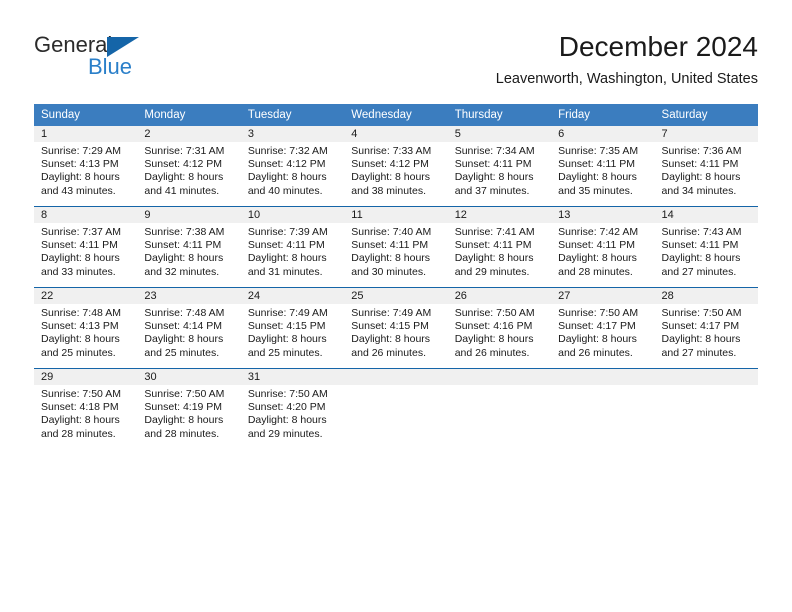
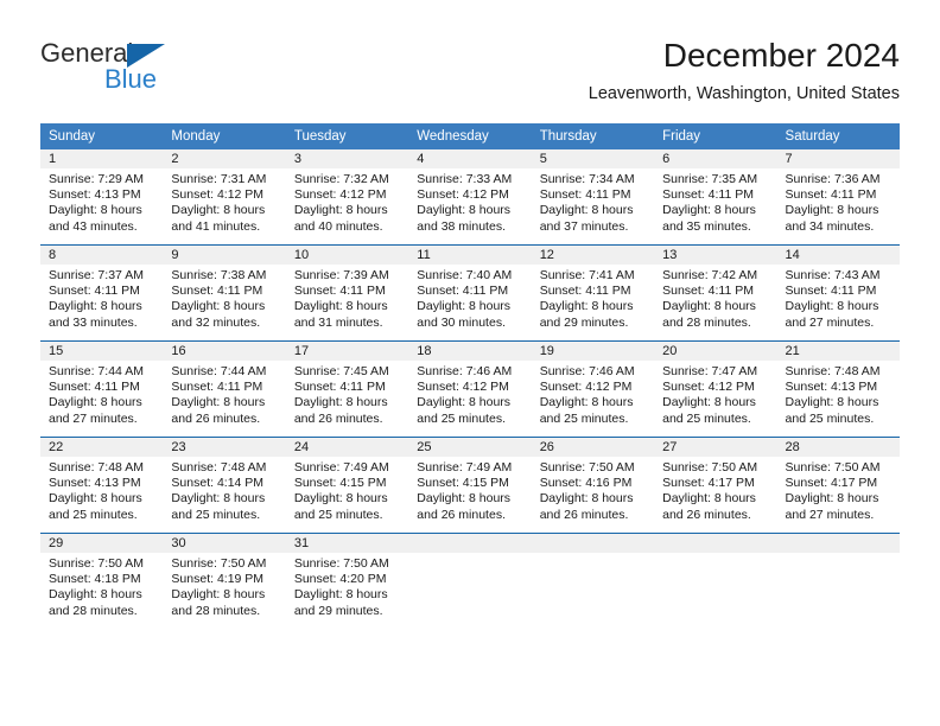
  General
  Blue
  December 2024
  Leavenworth, Washington, United States
  Sunday	Monday	Tuesday	Wednesday	Thursday	Friday	Saturday
  1Sunrise: 7:29 AMSunset: 4:13 PMDaylight: 8 hoursand 43 minutes.	2Sunrise: 7:31 AMSunset: 4:12 PMDaylight: 8 hoursand 41 minutes.	3Sunrise: 7:32 AMSunset: 4:12 PMDaylight: 8 hoursand 40 minutes.	4Sunrise: 7:33 AMSunset: 4:12 PMDaylight: 8 hoursand 38 minutes.	5Sunrise: 7:34 AMSunset: 4:11 PMDaylight: 8 hoursand 37 minutes.	6Sunrise: 7:35 AMSunset: 4:11 PMDaylight: 8 hoursand 35 minutes.	7Sunrise: 7:36 AMSunset: 4:11 PMDaylight: 8 hoursand 34 minutes.
  8Sunrise: 7:37 AMSunset: 4:11 PMDaylight: 8 hoursand 33 minutes.	9Sunrise: 7:38 AMSunset: 4:11 PMDaylight: 8 hoursand 32 minutes.	10Sunrise: 7:39 AMSunset: 4:11 PMDaylight: 8 hoursand 31 minutes.	11Sunrise: 7:40 AMSunset: 4:11 PMDaylight: 8 hoursand 30 minutes.	12Sunrise: 7:41 AMSunset: 4:11 PMDaylight: 8 hoursand 29 minutes.	13Sunrise: 7:42 AMSunset: 4:11 PMDaylight: 8 hoursand 28 minutes.	14Sunrise: 7:43 AMSunset: 4:11 PMDaylight: 8 hoursand 27 minutes.
+ 15Sunrise: 7:44 AMSunset: 4:11 PMDaylight: 8 hoursand 27 minutes.	16Sunrise: 7:44 AMSunset: 4:11 PMDaylight: 8 hoursand 26 minutes.	17Sunrise: 7:45 AMSunset: 4:11 PMDaylight: 8 hoursand 26 minutes.	18Sunrise: 7:46 AMSunset: 4:12 PMDaylight: 8 hoursand 25 minutes.	19Sunrise: 7:46 AMSunset: 4:12 PMDaylight: 8 hoursand 25 minutes.	20Sunrise: 7:47 AMSunset: 4:12 PMDaylight: 8 hoursand 25 minutes.	21Sunrise: 7:48 AMSunset: 4:13 PMDaylight: 8 hoursand 25 minutes.
  22Sunrise: 7:48 AMSunset: 4:13 PMDaylight: 8 hoursand 25 minutes.	23Sunrise: 7:48 AMSunset: 4:14 PMDaylight: 8 hoursand 25 minutes.	24Sunrise: 7:49 AMSunset: 4:15 PMDaylight: 8 hoursand 25 minutes.	25Sunrise: 7:49 AMSunset: 4:15 PMDaylight: 8 hoursand 26 minutes.	26Sunrise: 7:50 AMSunset: 4:16 PMDaylight: 8 hoursand 26 minutes.	27Sunrise: 7:50 AMSunset: 4:17 PMDaylight: 8 hoursand 26 minutes.	28Sunrise: 7:50 AMSunset: 4:17 PMDaylight: 8 hoursand 27 minutes.
  29Sunrise: 7:50 AMSunset: 4:18 PMDaylight: 8 hoursand 28 minutes.	30Sunrise: 7:50 AMSunset: 4:19 PMDaylight: 8 hoursand 28 minutes.	31Sunrise: 7:50 AMSunset: 4:20 PMDaylight: 8 hoursand 29 minutes.
